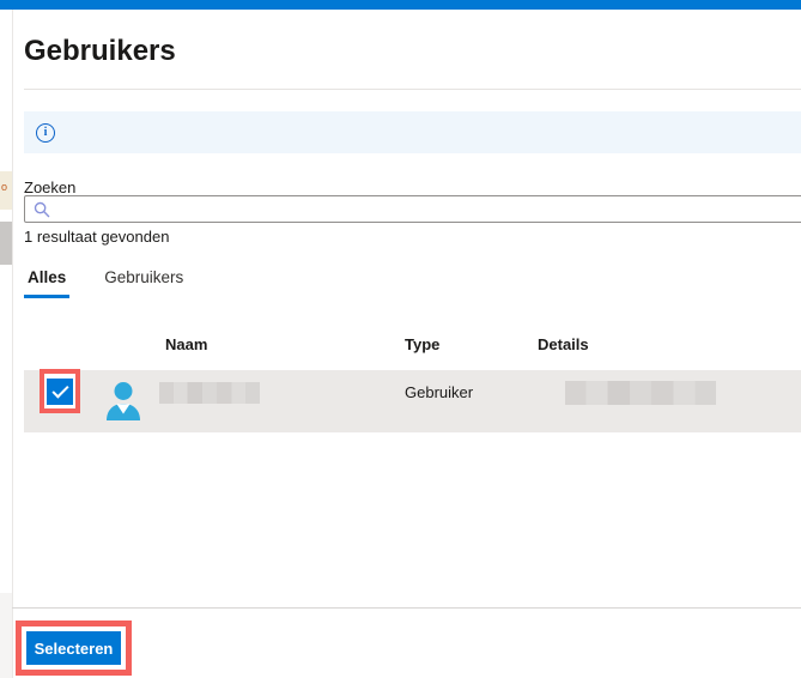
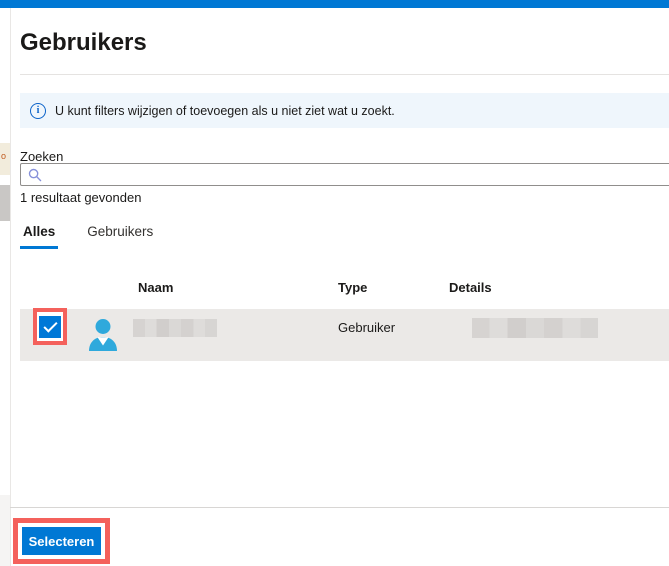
  o
  Gebruikers
  i
+ U kunt filters wijzigen of toevoegen als u niet ziet wat u zoekt.
  Zoeken
  1 resultaat gevonden
  Alles
  Gebruikers
  Naam
  Type
  Details
  Gebruiker
  Selecteren
